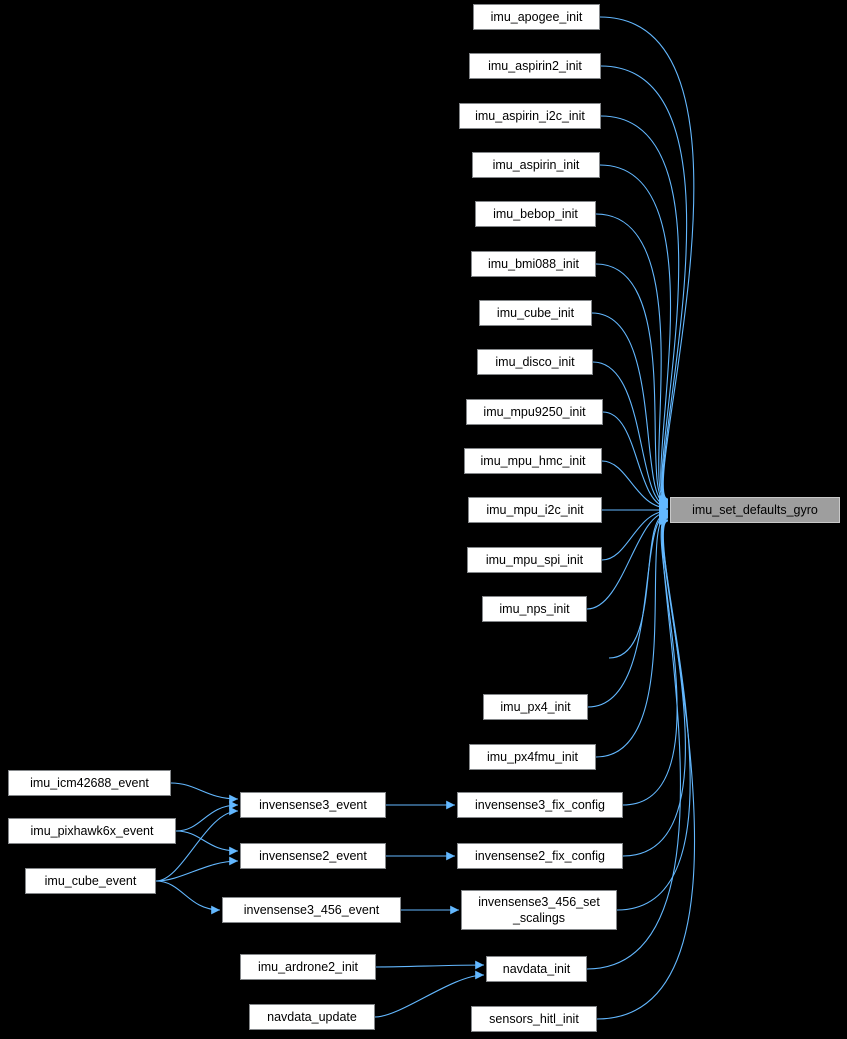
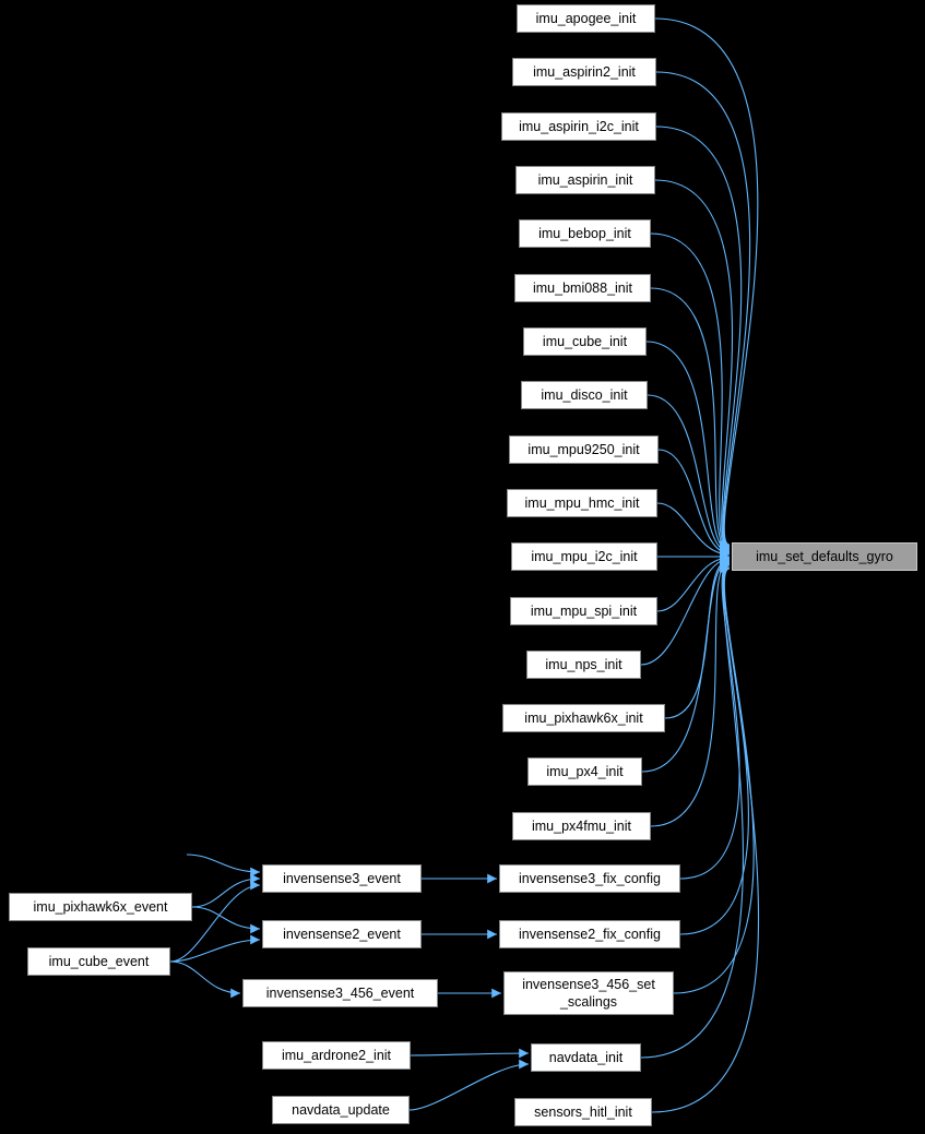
  imu_apogee_init
  imu_aspirin2_init
  imu_aspirin_i2c_init
  imu_aspirin_init
  imu_bebop_init
  imu_bmi088_init
  imu_cube_init
  imu_disco_init
  imu_mpu9250_init
  imu_mpu_hmc_init
  imu_mpu_i2c_init
  imu_mpu_spi_init
  imu_nps_init
+ imu_pixhawk6x_init
  imu_px4_init
  imu_px4fmu_init
  invensense3_fix_config
  invensense2_fix_config
  invensense3_456_set
  _scalings
  navdata_init
  sensors_hitl_init
  imu_set_defaults_gyro
  invensense3_event
  invensense2_event
  invensense3_456_event
  imu_ardrone2_init
  navdata_update
- imu_icm42688_event
  imu_pixhawk6x_event
  imu_cube_event
